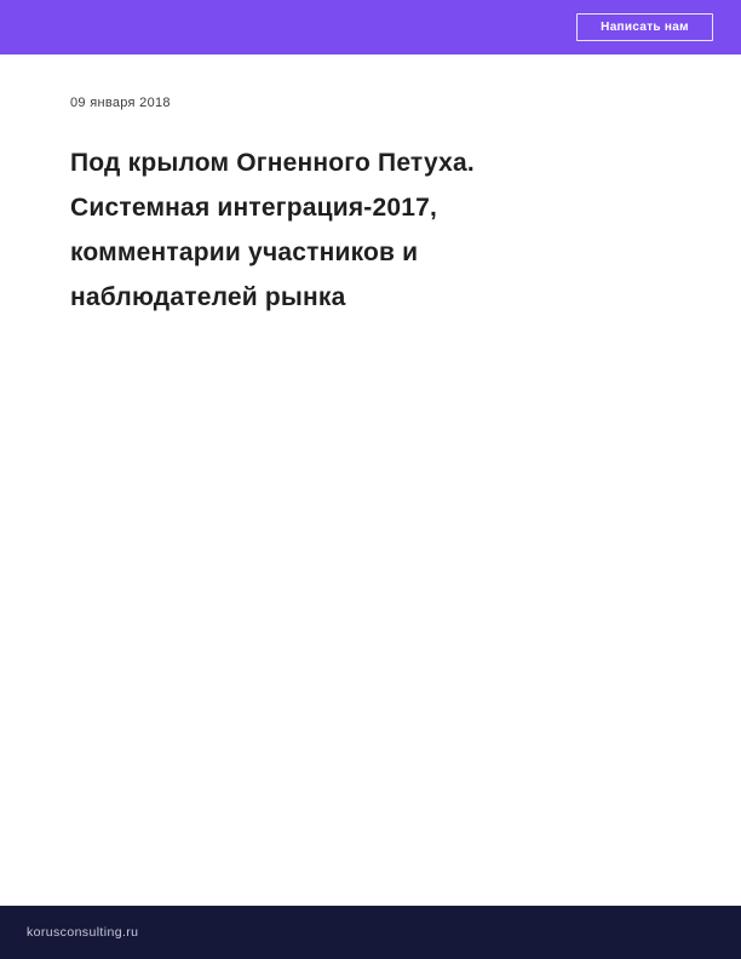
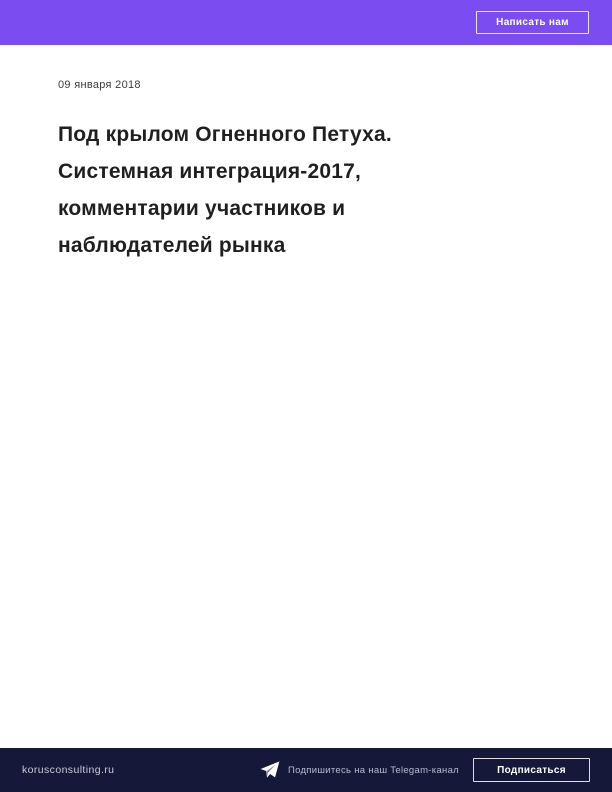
  Написать нам
  09 января 2018
  Под крылом Огненного Петуха. Системная интеграция-2017, комментарии участников и наблюдателей рынка
  korusconsulting.ru
+ Подпишитесь на наш Telegam-канал
+ Подписаться
